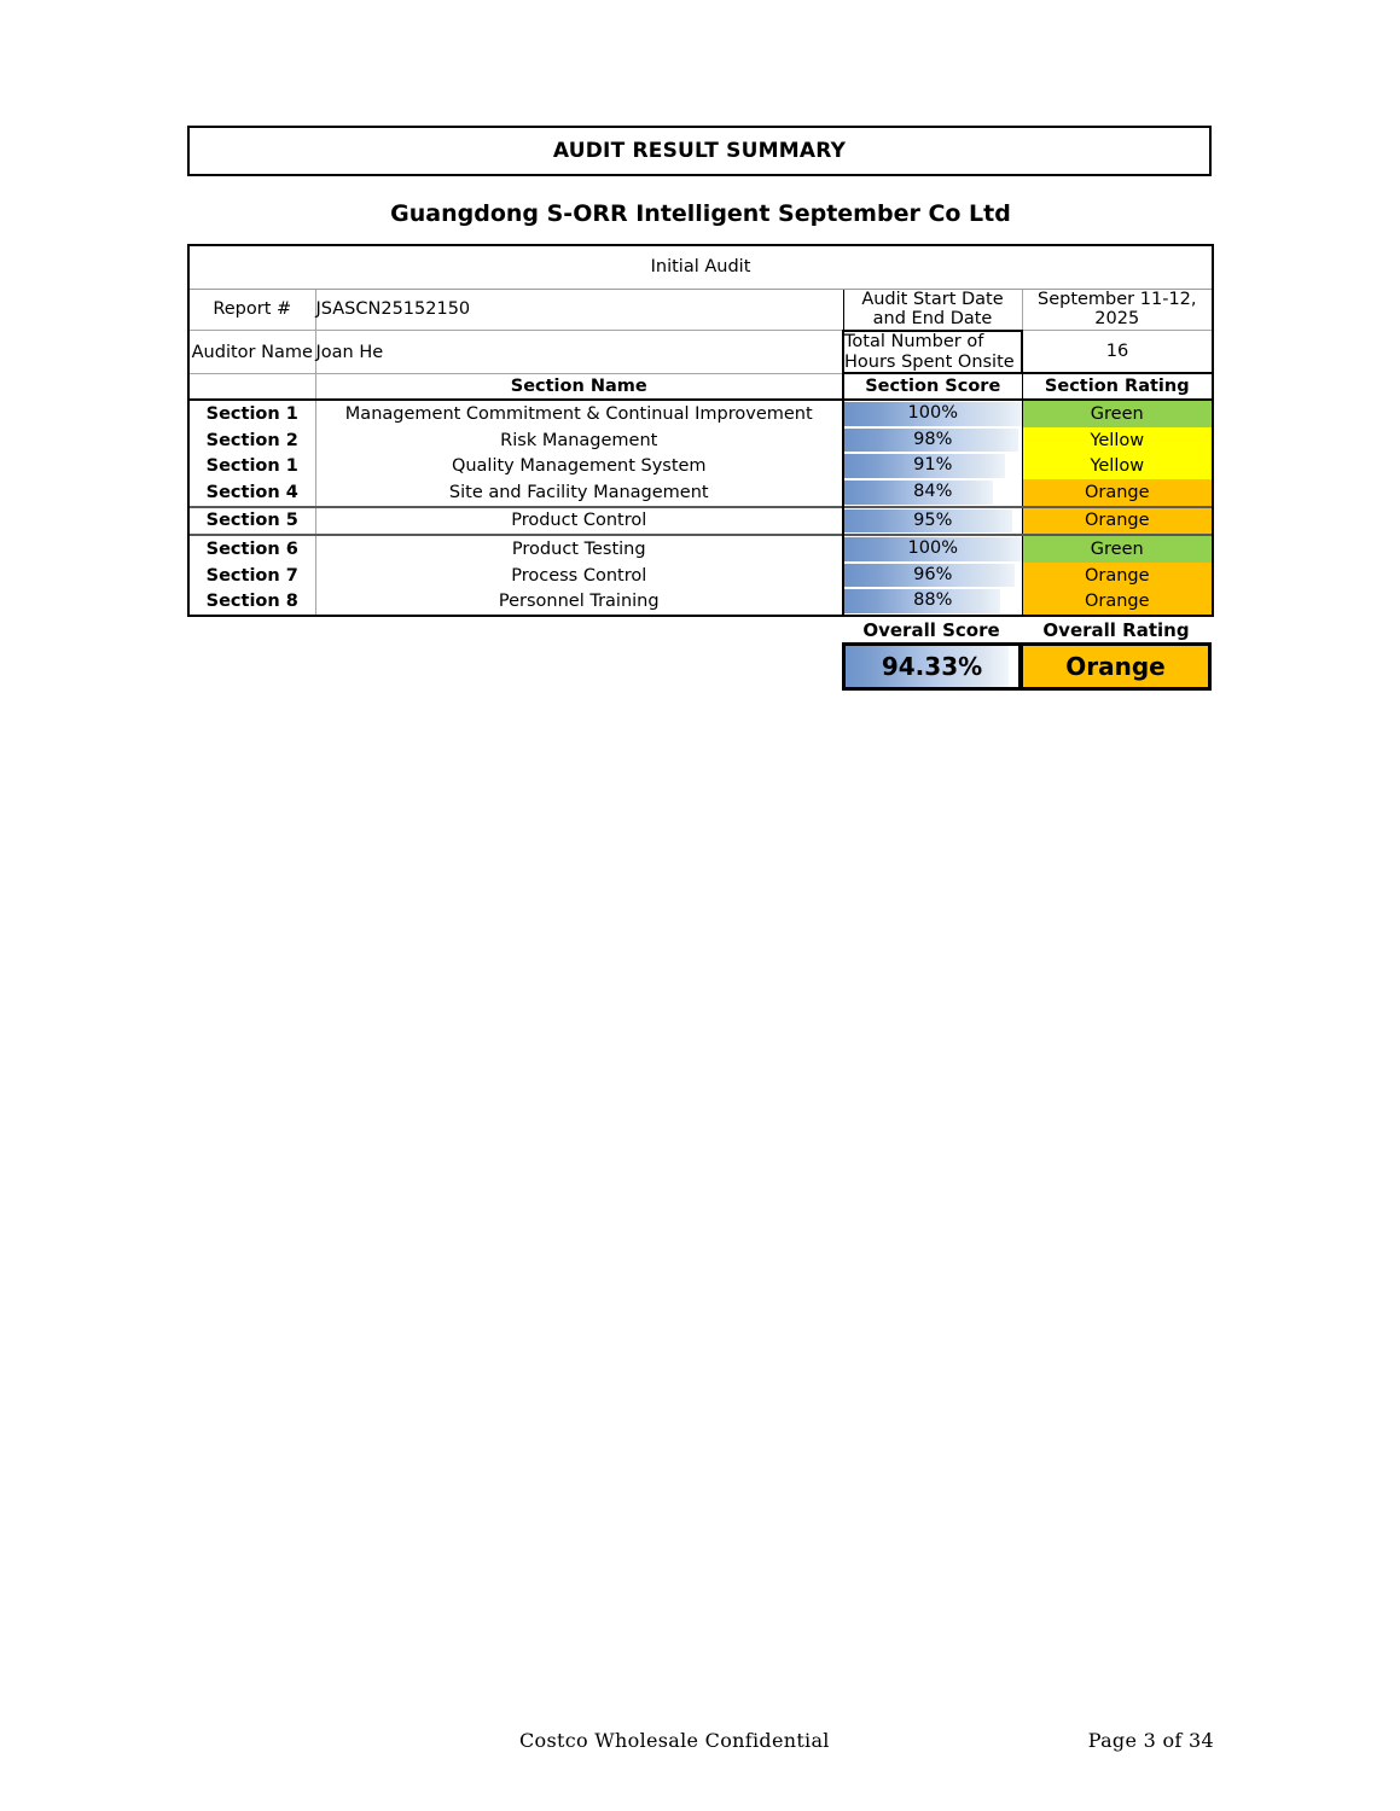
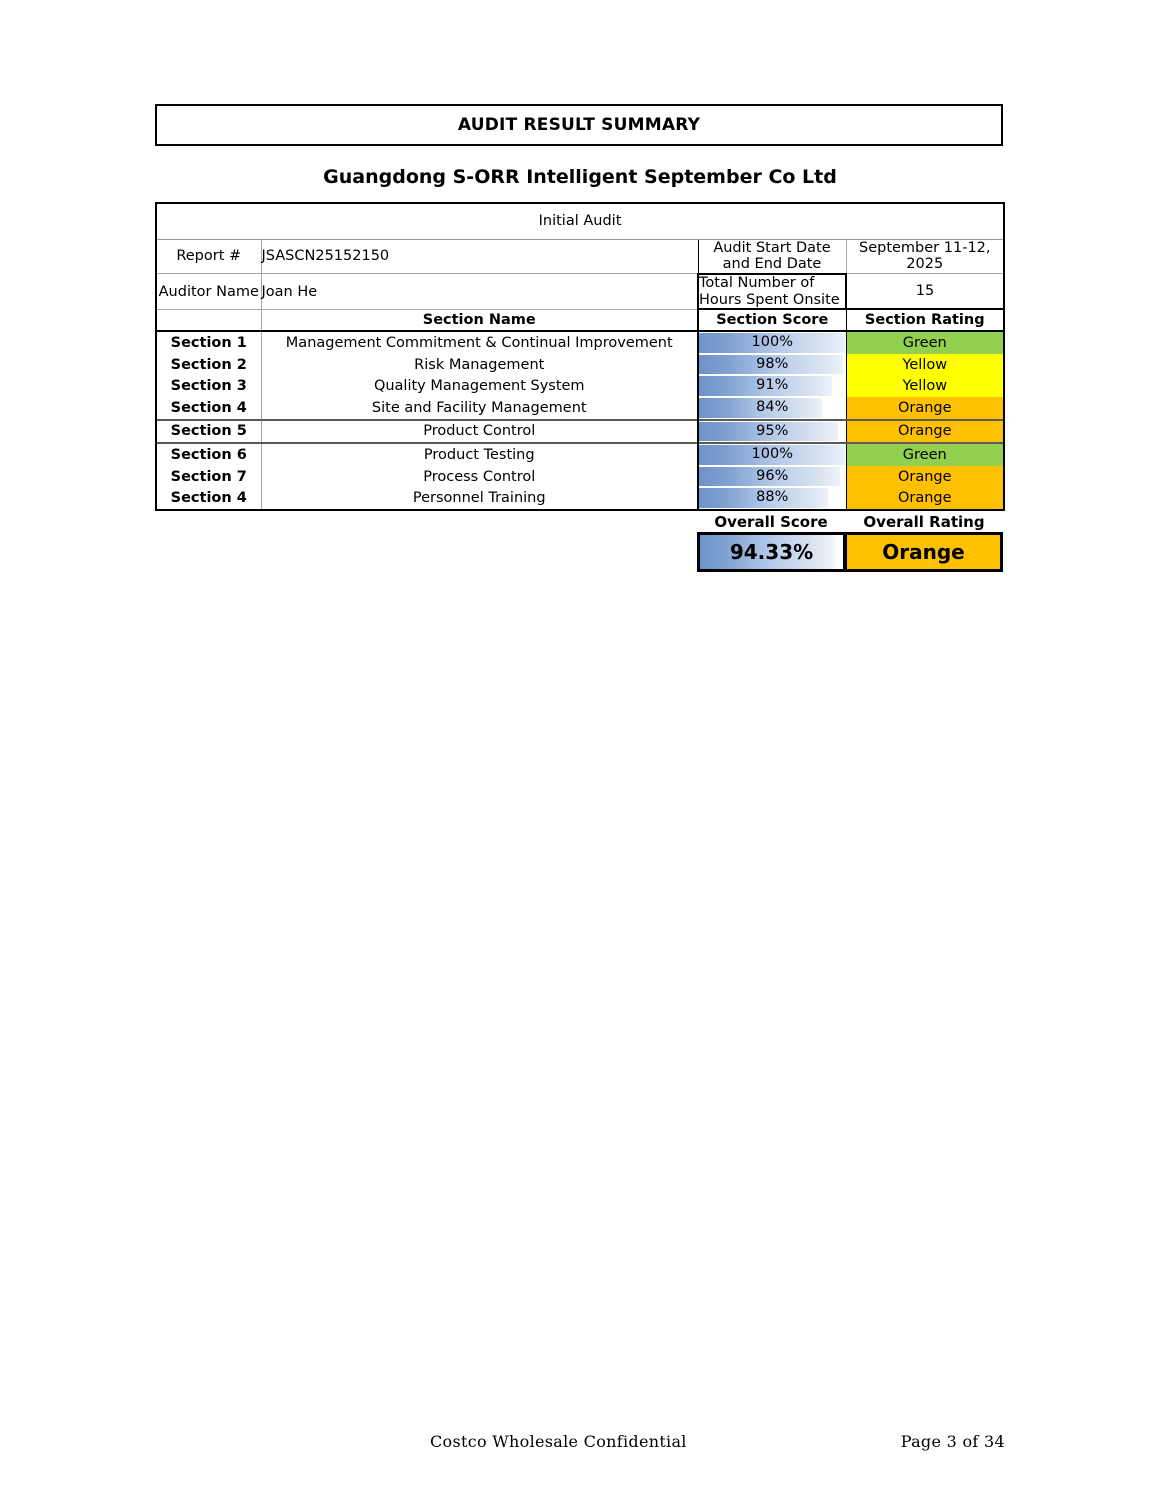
  AUDIT RESULT SUMMARY
  Guangdong S-ORR Intelligent September Co Ltd
  Initial Audit
  Report #	JSASCN25152150	Audit Start Date and End Date	September 11-12, 2025
- Auditor Name	Joan He	Total Number of Hours Spent Onsite	16
+ Auditor Name	Joan He	Total Number of Hours Spent Onsite	15
  	Section Name	Section Score	Section Rating
  Section 1	Management Commitment & Continual Improvement	100%	Green
  Section 2	Risk Management	98%	Yellow
- Section 1	Quality Management System	91%	Yellow
+ Section 3	Quality Management System	91%	Yellow
  Section 4	Site and Facility Management	84%	Orange
  Section 5	Product Control	95%	Orange
  Section 6	Product Testing	100%	Green
  Section 7	Process Control	96%	Orange
- Section 8	Personnel Training	88%	Orange
+ Section 4	Personnel Training	88%	Orange
  Overall Score
  Overall Rating
  94.33%
  Orange
  Costco Wholesale Confidential
  Page 3 of 34
